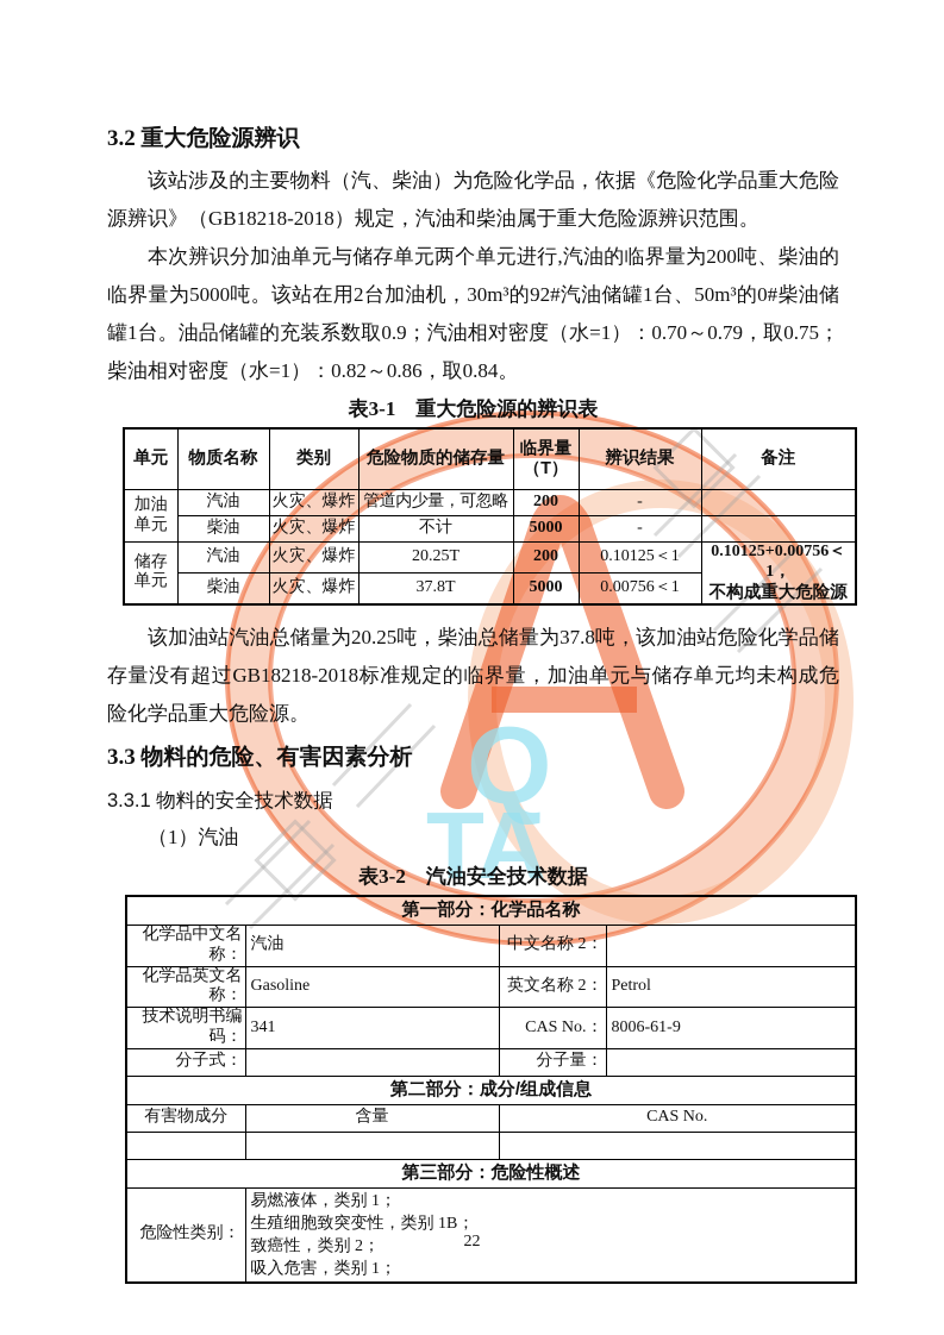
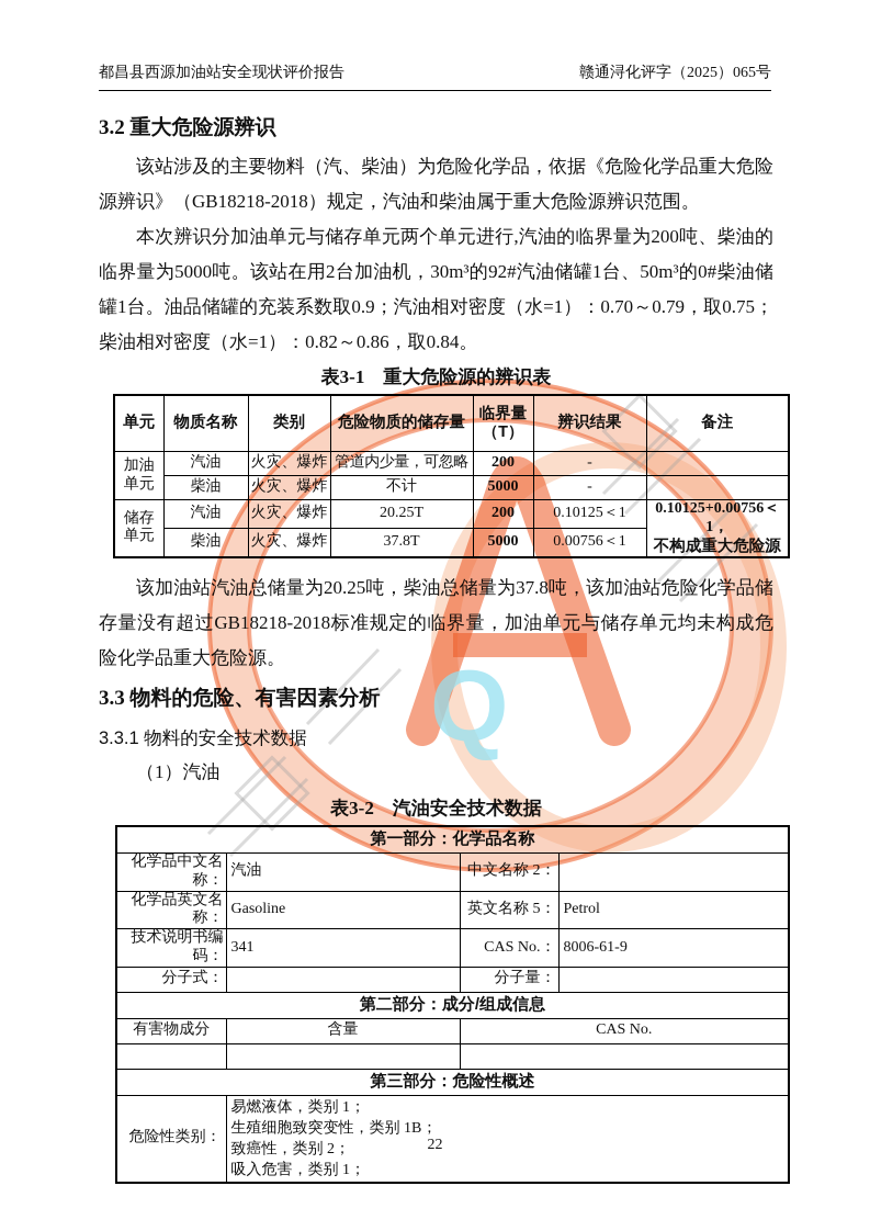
+ 都昌县西源加油站安全现状评价报告
+ 赣通浔化评字（2025）065号
  3.2 重大危险源辨识
  该站涉及的主要物料（汽、柴油）为危险化学品，依据《危险化学品重大危险源辨识》（GB18218-2018）规定，汽油和柴油属于重大危险源辨识范围。
  本次辨识分加油单元与储存单元两个单元进行,汽油的临界量为200吨、柴油的临界量为5000吨。该站在用2台加油机，30m³的92#汽油储罐1台、50m³的0#柴油储罐1台。油品储罐的充装系数取0.9；汽油相对密度（水=1）：0.70～0.79，取0.75；柴油相对密度（水=1）：0.82～0.86，取0.84。
  表3-1 重大危险源的辨识表
  单元	物质名称	类别	危险物质的储存量	临界量 （T）	辨识结果	备注
  加油单元	汽油	火灾、爆炸	管道内少量，可忽略	200	-
  柴油	火灾、爆炸	不计	5000	-
  储存单元	汽油	火灾、爆炸	20.25T	200	0.10125＜1	0.10125+0.00756＜1， 不构成重大危险源
  柴油	火灾、爆炸	37.8T	5000	0.00756＜1
  该加油站汽油总储量为20.25吨，柴油总储量为37.8吨，该加油站危险化学品储存量没有超过GB18218-2018标准规定的临界量，加油单元与储存单元均未构成危险化学品重大危险源。
  3.3 物料的危险、有害因素分析
  3.3.1 物料的安全技术数据
  （1）汽油
  表3-2 汽油安全技术数据
  第一部分：化学品名称
  化学品中文名称：	汽油	中文名称 2：
- 化学品英文名称：	Gasoline	英文名称 2：	Petrol
+ 化学品英文名称：	Gasoline	英文名称 5：	Petrol
  技术说明书编码：	341	CAS No.：	8006-61-9
  分子式：		分子量：
  第二部分：成分/组成信息
  有害物成分	含量	CAS No.
  第三部分：危险性概述
  危险性类别：	易燃液体，类别 1； 生殖细胞致突变性，类别 1B； 致癌性，类别 2； 吸入危害，类别 1；
  Q
- TA
  22
